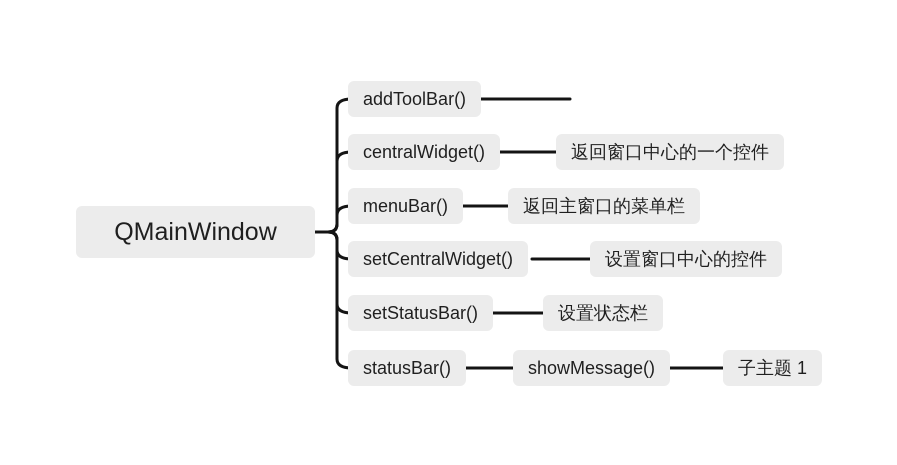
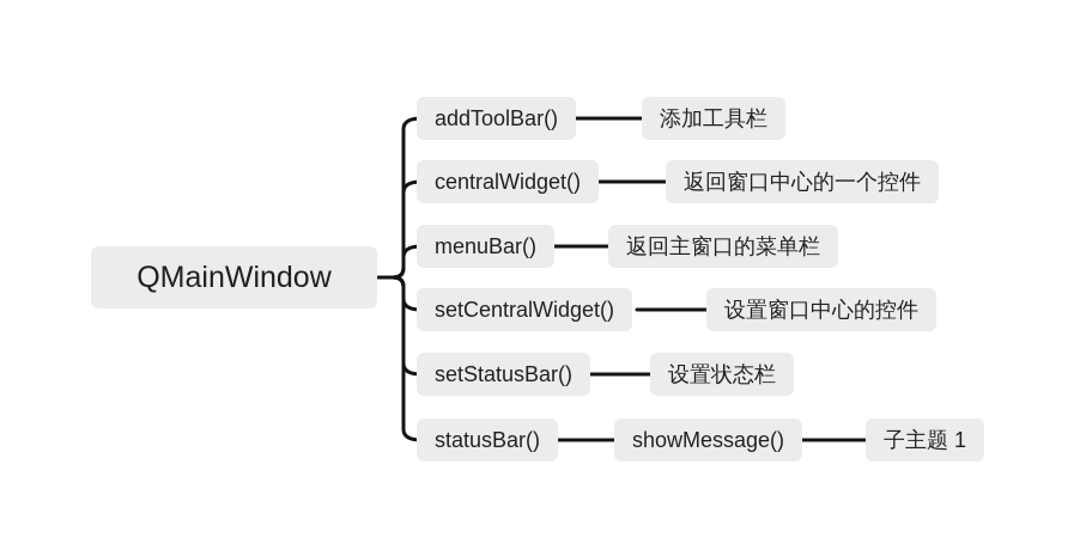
  QMainWindow
  addToolBar()
  centralWidget()
  menuBar()
  setCentralWidget()
  setStatusBar()
  statusBar()
+ 添加工具栏
  返回窗口中心的一个控件
  返回主窗口的菜单栏
  设置窗口中心的控件
  设置状态栏
  showMessage()
  子主题 1
